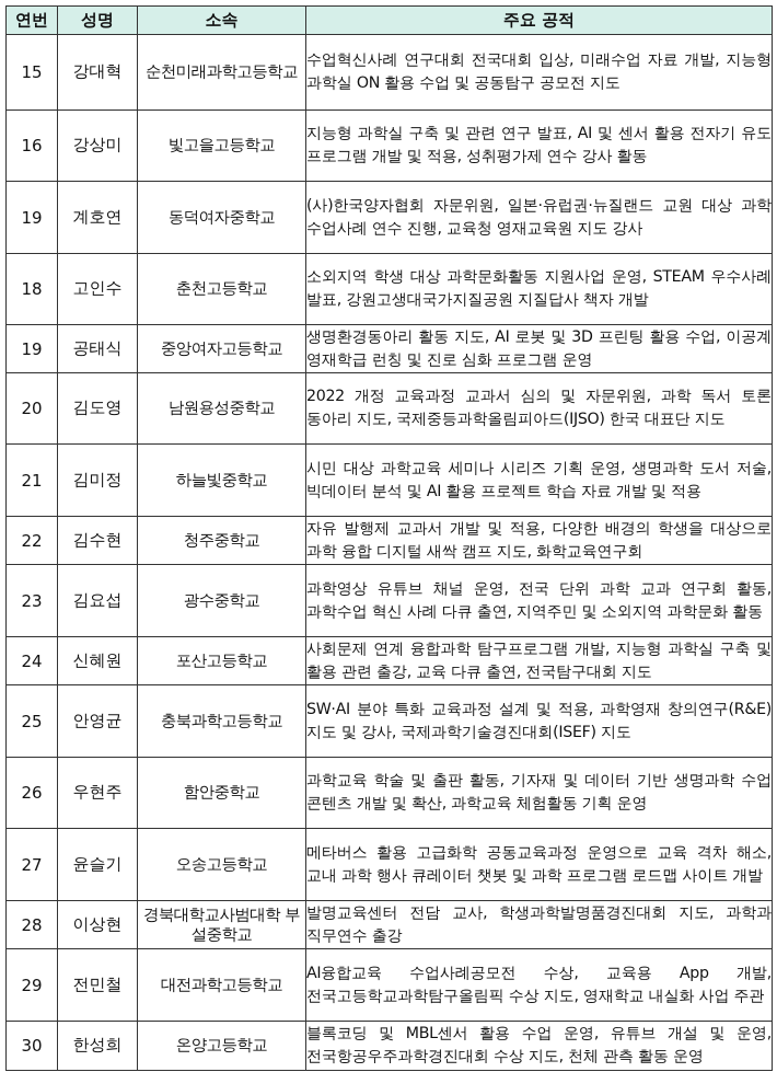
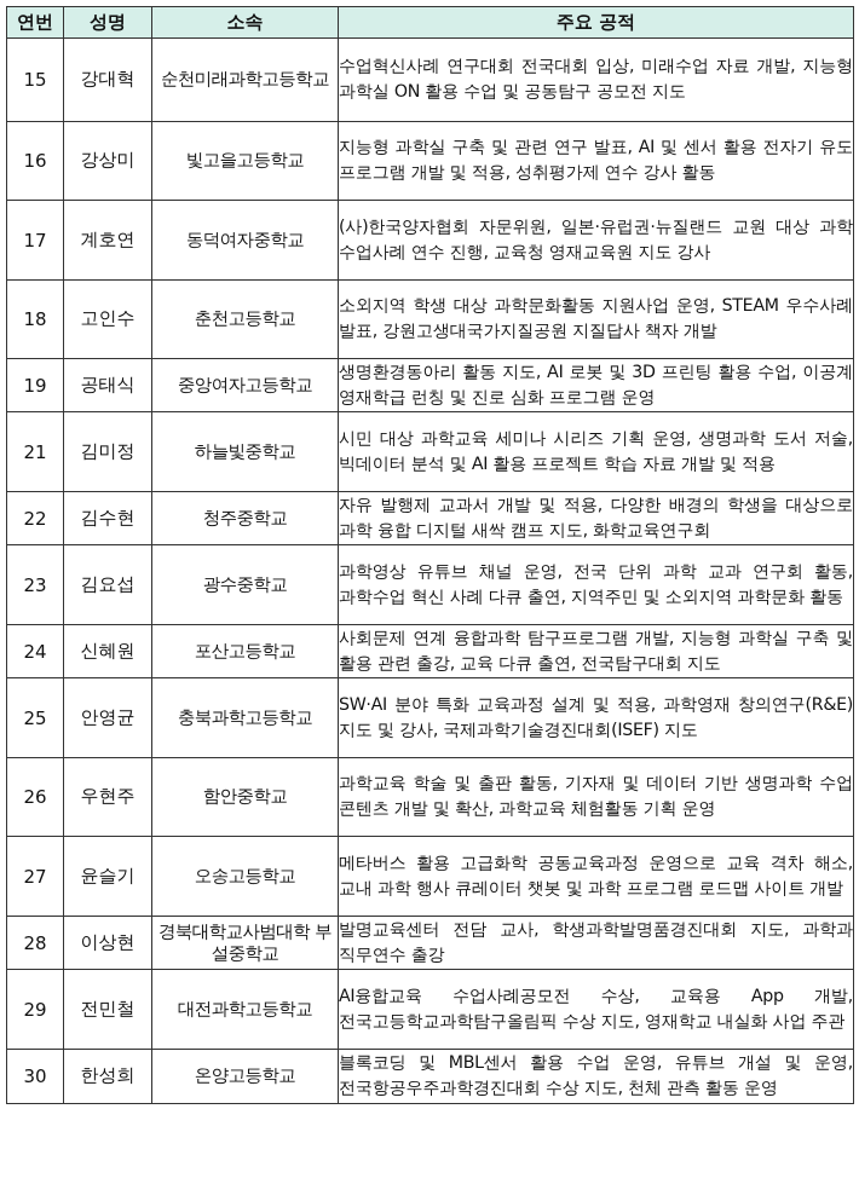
  연번	성명	소속	주요 공적
  15	강대혁	순천미래과학고등학교	수업혁신사례 연구대회 전국대회 입상, 미래수업 자료 개발, 지능형 과학실 ON 활용 수업 및 공동탐구 공모전 지도
  16	강상미	빛고을고등학교	지능형 과학실 구축 및 관련 연구 발표, AI 및 센서 활용 전자기 유도 프로그램 개발 및 적용, 성취평가제 연수 강사 활동
- 19	계호연	동덕여자중학교	(사)한국양자협회 자문위원, 일본·유럽권·뉴질랜드 교원 대상 과학 수업사례 연수 진행, 교육청 영재교육원 지도 강사
+ 17	계호연	동덕여자중학교	(사)한국양자협회 자문위원, 일본·유럽권·뉴질랜드 교원 대상 과학 수업사례 연수 진행, 교육청 영재교육원 지도 강사
  18	고인수	춘천고등학교	소외지역 학생 대상 과학문화활동 지원사업 운영, STEAM 우수사례 발표, 강원고생대국가지질공원 지질답사 책자 개발
  19	공태식	중앙여자고등학교	생명환경동아리 활동 지도, AI 로봇 및 3D 프린팅 활용 수업, 이공계 영재학급 런칭 및 진로 심화 프로그램 운영
- 20	김도영	남원용성중학교	2022 개정 교육과정 교과서 심의 및 자문위원, 과학 독서 토론 동아리 지도, 국제중등과학올림피아드(IJSO) 한국 대표단 지도
  21	김미정	하늘빛중학교	시민 대상 과학교육 세미나 시리즈 기획 운영, 생명과학 도서 저술, 빅데이터 분석 및 AI 활용 프로젝트 학습 자료 개발 및 적용
  22	김수현	청주중학교	자유 발행제 교과서 개발 및 적용, 다양한 배경의 학생을 대상으로 과학 융합 디지털 새싹 캠프 지도, 화학교육연구회
  23	김요섭	광수중학교	과학영상 유튜브 채널 운영, 전국 단위 과학 교과 연구회 활동, 과학수업 혁신 사례 다큐 출연, 지역주민 및 소외지역 과학문화 활동
  24	신혜원	포산고등학교	사회문제 연계 융합과학 탐구프로그램 개발, 지능형 과학실 구축 및 활용 관련 출강, 교육 다큐 출연, 전국탐구대회 지도
  25	안영균	충북과학고등학교	SW·AI 분야 특화 교육과정 설계 및 적용, 과학영재 창의연구(R&E) 지도 및 강사, 국제과학기술경진대회(ISEF) 지도
  26	우현주	함안중학교	과학교육 학술 및 출판 활동, 기자재 및 데이터 기반 생명과학 수업 콘텐츠 개발 및 확산, 과학교육 체험활동 기획 운영
  27	윤슬기	오송고등학교	메타버스 활용 고급화학 공동교육과정 운영으로 교육 격차 해소, 교내 과학 행사 큐레이터 챗봇 및 과학 프로그램 로드맵 사이트 개발
  28	이상현	경북대학교사범대학 부설중학교	발명교육센터 전담 교사, 학생과학발명품경진대회 지도, 과학과 직무연수 출강
  29	전민철	대전과학고등학교	AI융합교육 수업사례공모전 수상, 교육용 App 개발, 전국고등학교과학탐구올림픽 수상 지도, 영재학교 내실화 사업 주관
  30	한성희	온양고등학교	블록코딩 및 MBL센서 활용 수업 운영, 유튜브 개설 및 운영, 전국항공우주과학경진대회 수상 지도, 천체 관측 활동 운영
